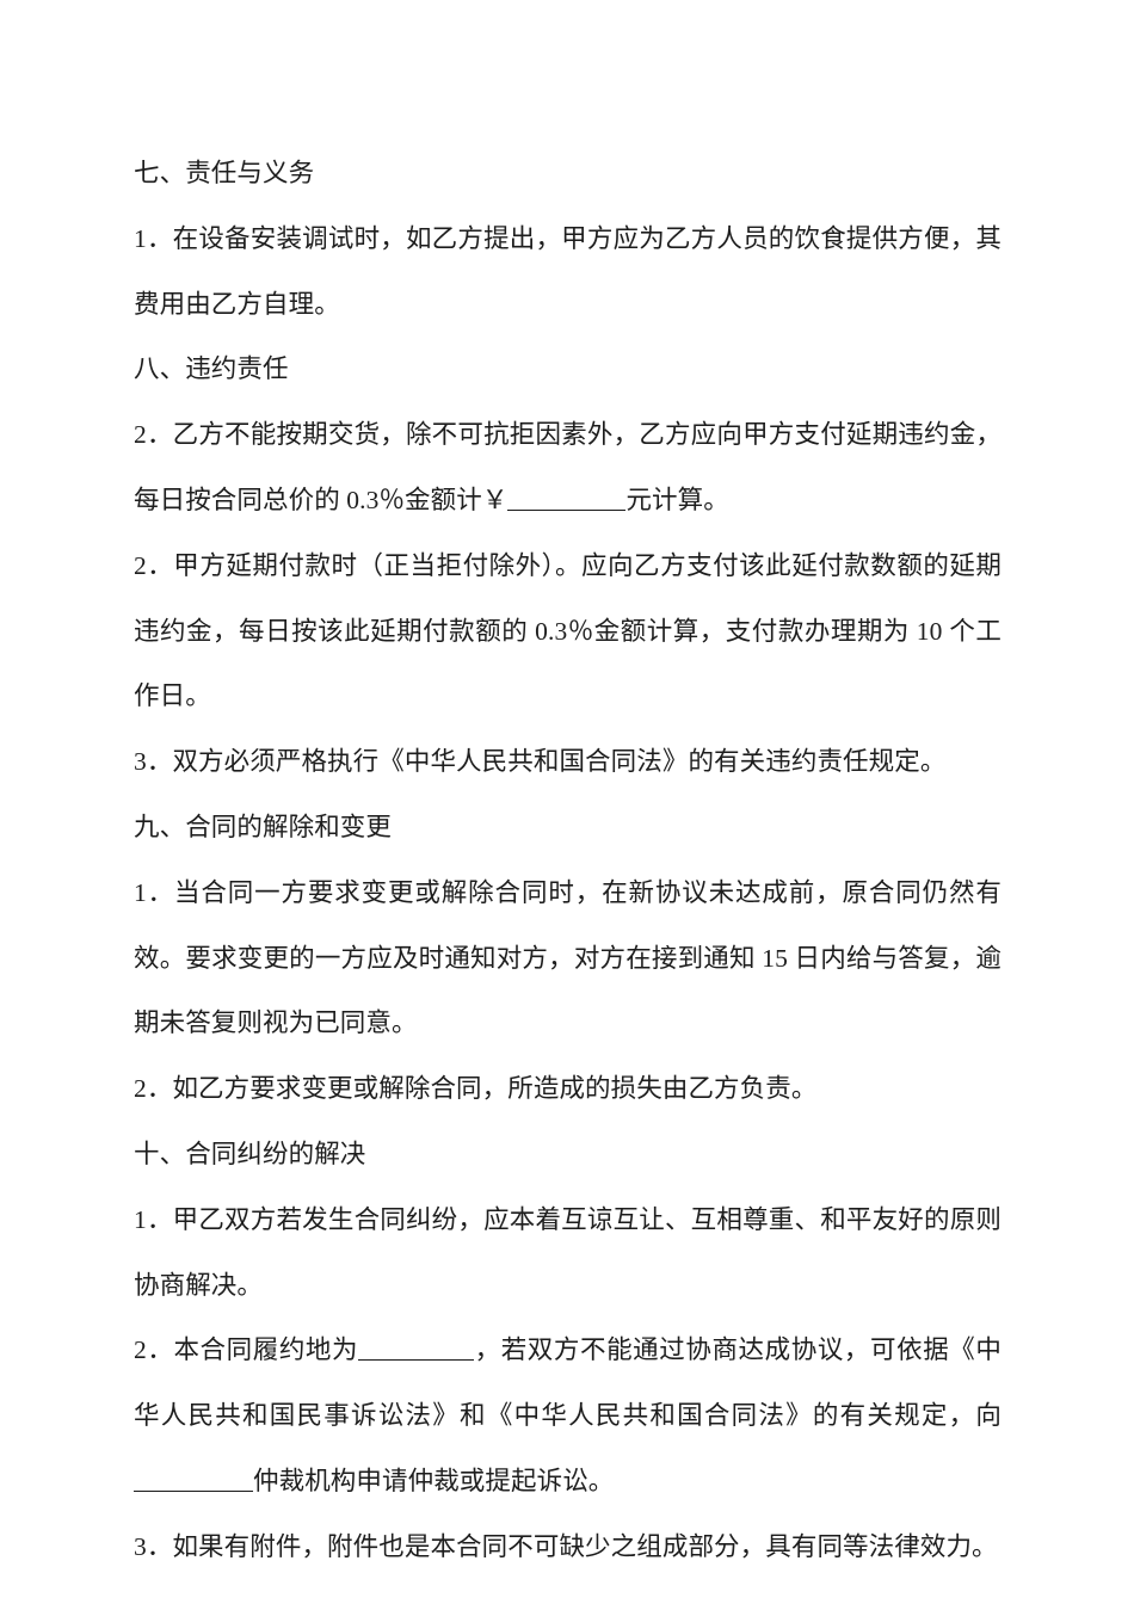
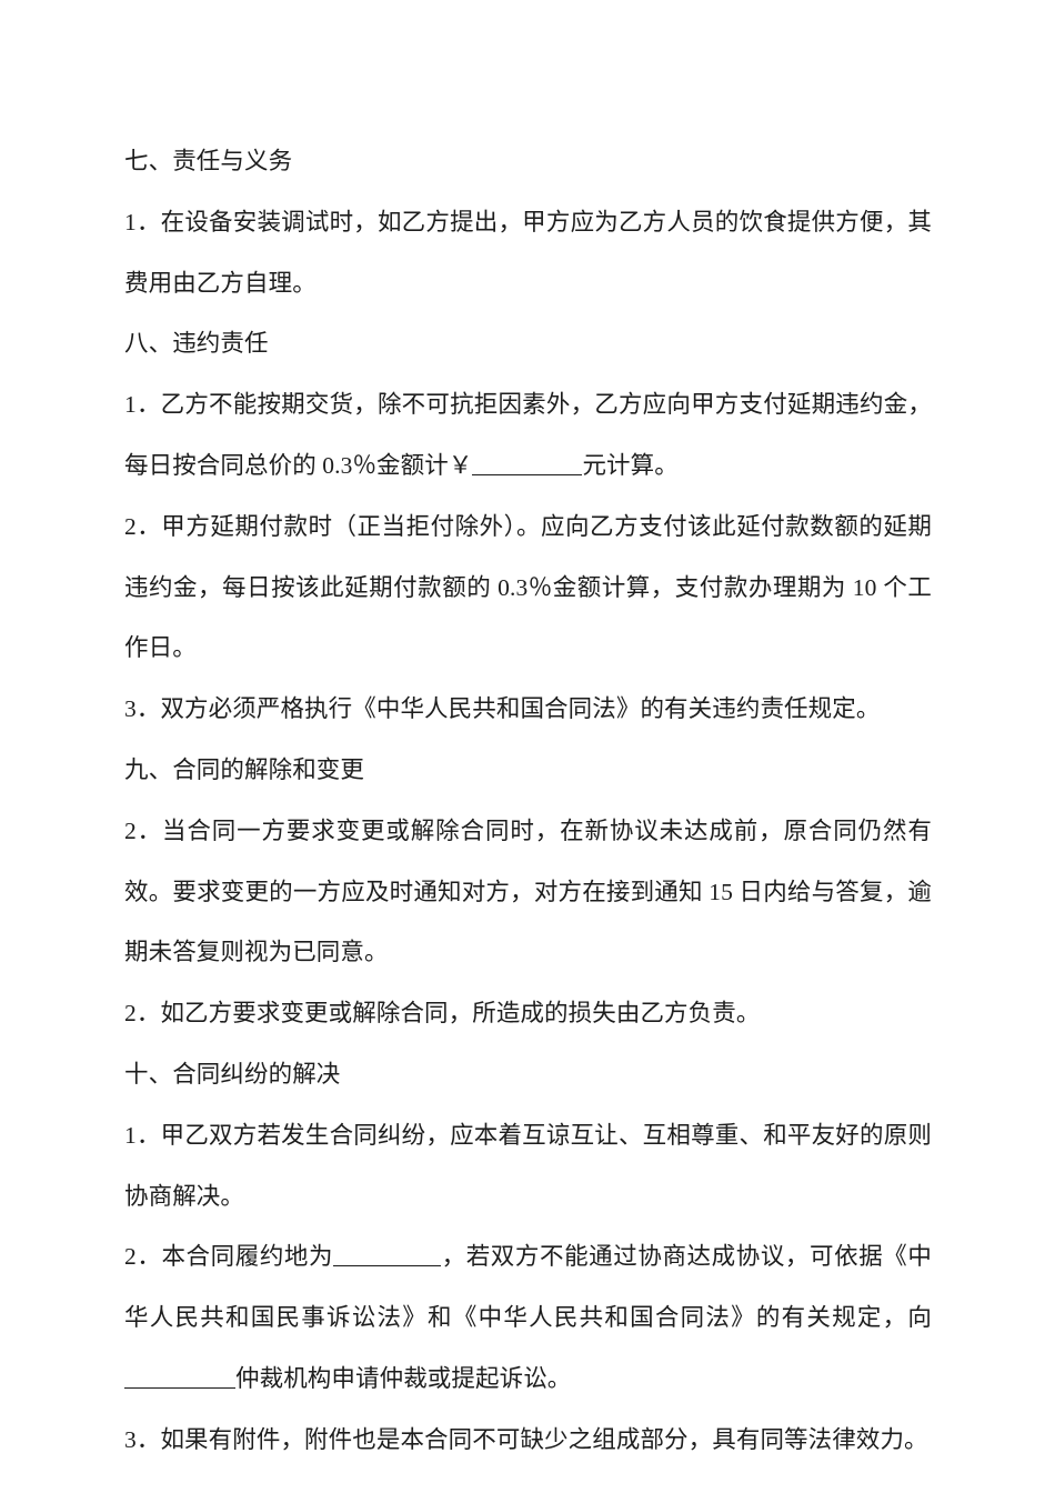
  七、责任与义务
  1．在设备安装调试时，如乙方提出，甲方应为乙方人员的饮食提供方便，其费用由乙方自理。
  八、违约责任
- 2．乙方不能按期交货，除不可抗拒因素外，乙方应向甲方支付延期违约金，每日按合同总价的 0.3％金额计￥ 元计算。
+ 1．乙方不能按期交货，除不可抗拒因素外，乙方应向甲方支付延期违约金，每日按合同总价的 0.3％金额计￥ 元计算。
  2．甲方延期付款时（正当拒付除外）。应向乙方支付该此延付款数额的延期违约金，每日按该此延期付款额的 0.3％金额计算，支付款办理期为 10 个工作日。
  3．双方必须严格执行《中华人民共和国合同法》的有关违约责任规定。
  九、合同的解除和变更
- 1．当合同一方要求变更或解除合同时，在新协议未达成前，原合同仍然有效。要求变更的一方应及时通知对方，对方在接到通知 15 日内给与答复，逾期未答复则视为已同意。
+ 2．当合同一方要求变更或解除合同时，在新协议未达成前，原合同仍然有效。要求变更的一方应及时通知对方，对方在接到通知 15 日内给与答复，逾期未答复则视为已同意。
  2．如乙方要求变更或解除合同，所造成的损失由乙方负责。
  十、合同纠纷的解决
  1．甲乙双方若发生合同纠纷，应本着互谅互让、互相尊重、和平友好的原则协商解决。
  2．本合同履约地为 ，若双方不能通过协商达成协议，可依据《中华人民共和国民事诉讼法》和《中华人民共和国合同法》的有关规定，向仲裁机构申请仲裁或提起诉讼。
  3．如果有附件，附件也是本合同不可缺少之组成部分，具有同等法律效力。
